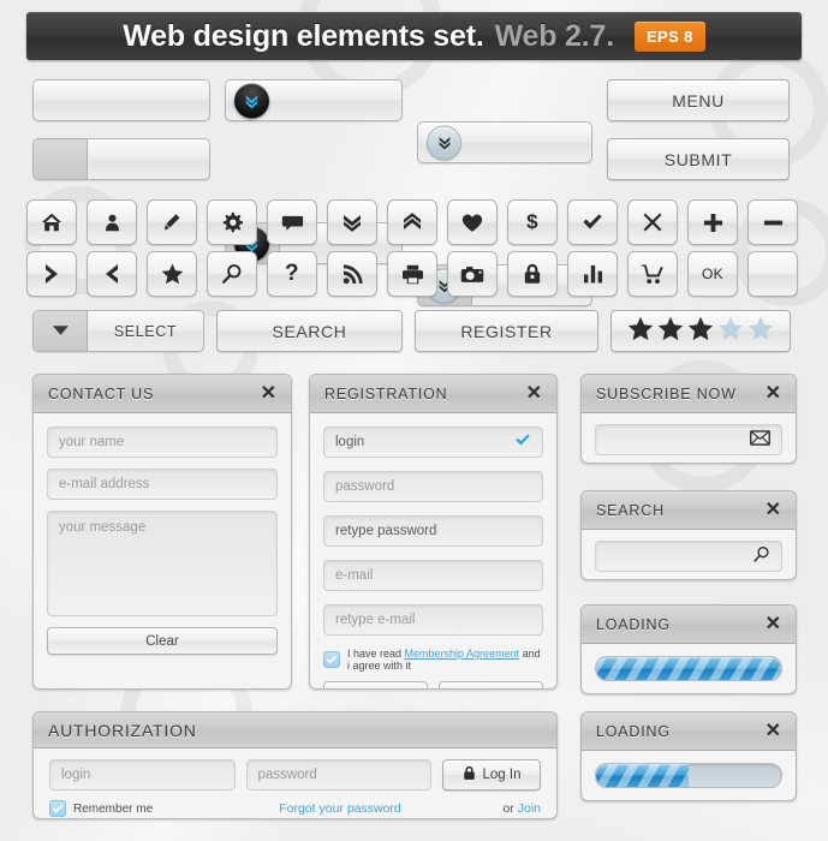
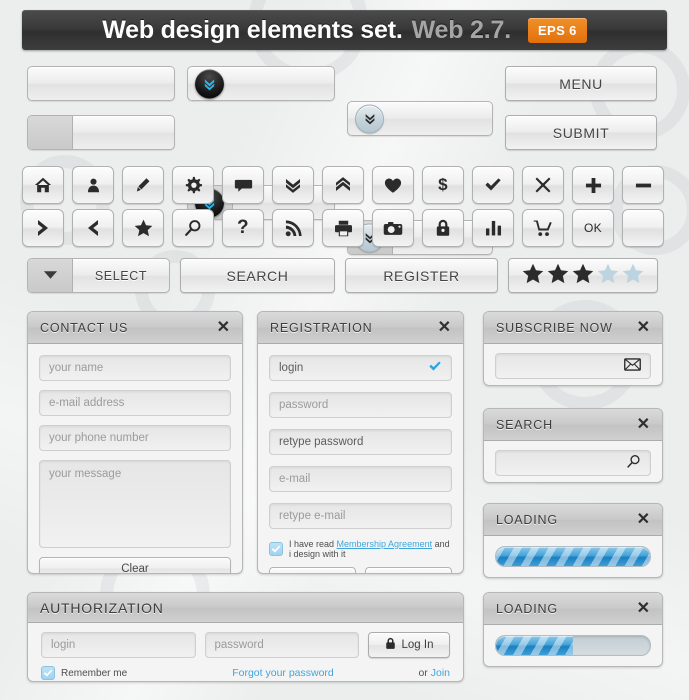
  Web design elements set.
  Web 2.7.
- EPS 8
+ EPS 6
  MENU
  SUBMIT
  $
  ?
  OK
  SELECT
  SEARCH
  REGISTER
  CONTACT US
  ✕
  your name
  e-mail address
+ your phone number
  your message
  Clear
  REGISTRATION
  ✕
  login
  password
  retype password
  e-mail
  retype e-mail
- I have read Membership Agreement and i agree with it
+ I have read Membership Agreement and i design with it
  SUBSCRIBE NOW
  ✕
  SEARCH
  ✕
  LOADING
  ✕
  LOADING
  ✕
  AUTHORIZATION
  login
  password
  Log In
  Remember me
  Forgot your password
  or Join
